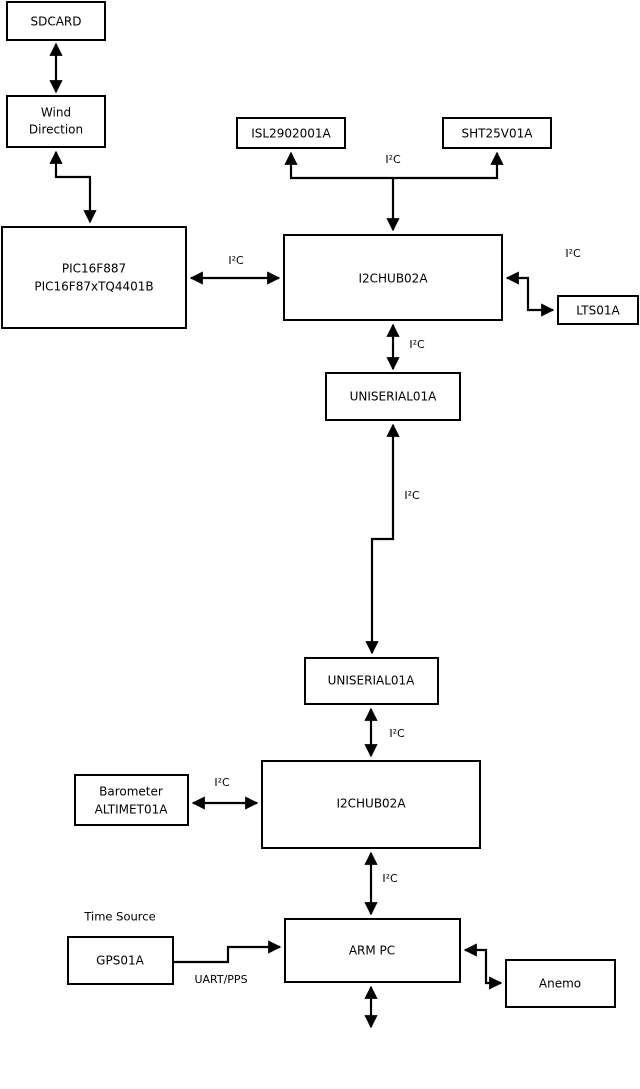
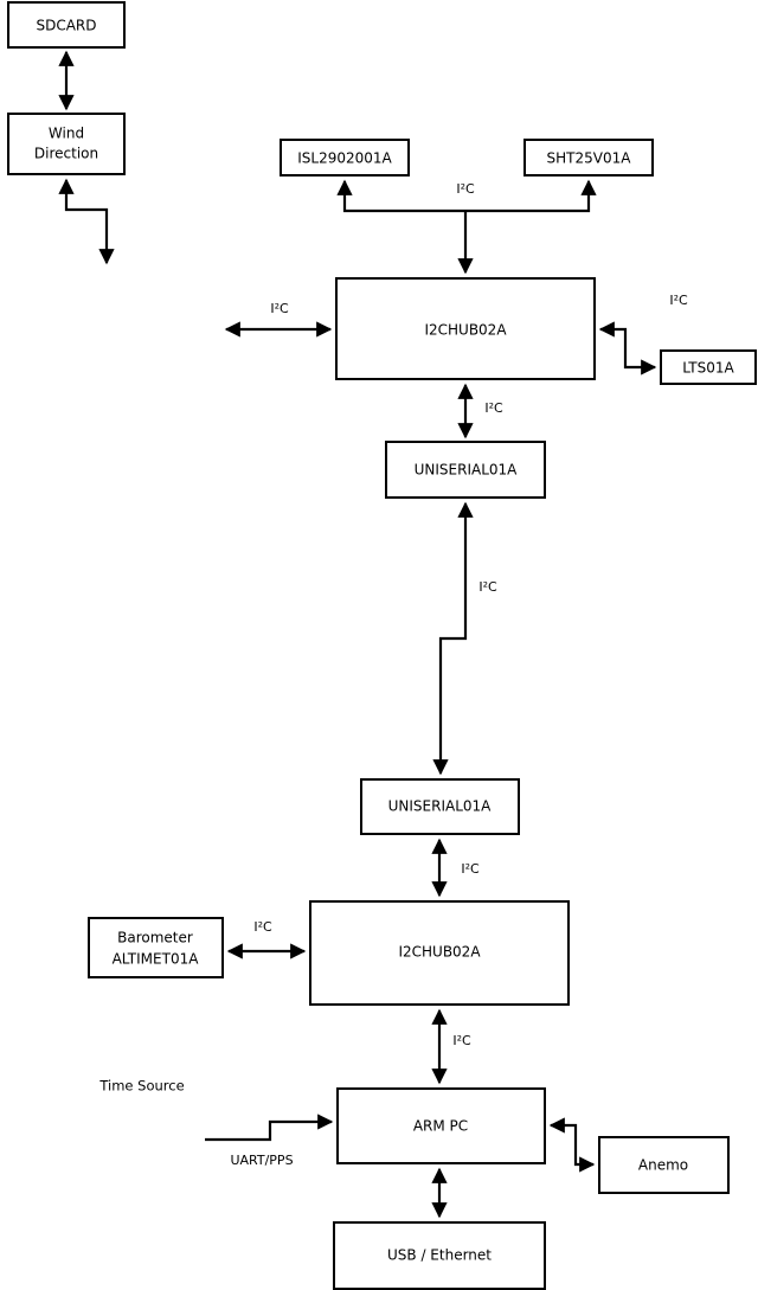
  SDCARD
  Wind
  Direction
- PIC16F887
- PIC16F87xTQ4401B
  ISL2902001A
  SHT25V01A
  I2CHUB02A
  LTS01A
  UNISERIAL01A
  UNISERIAL01A
  I2CHUB02A
  Barometer
  ALTIMET01A
- GPS01A
  ARM PC
  Anemo
+ USB / Ethernet
  I²C
  I²C
  I²C
  I²C
  I²C
  I²C
  I²C
  I²C
  UART/PPS
  Time Source
